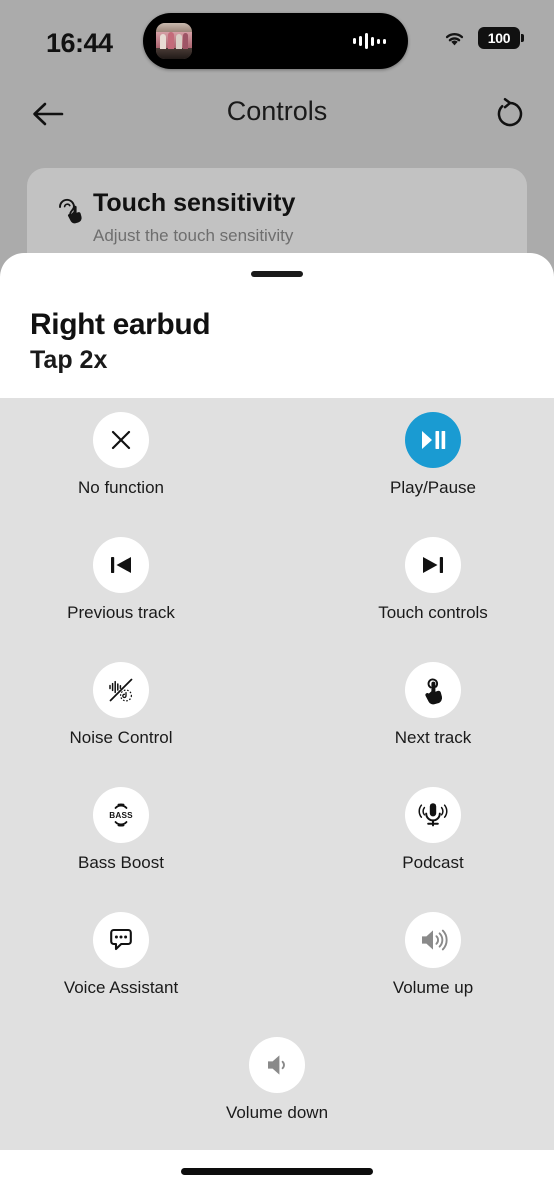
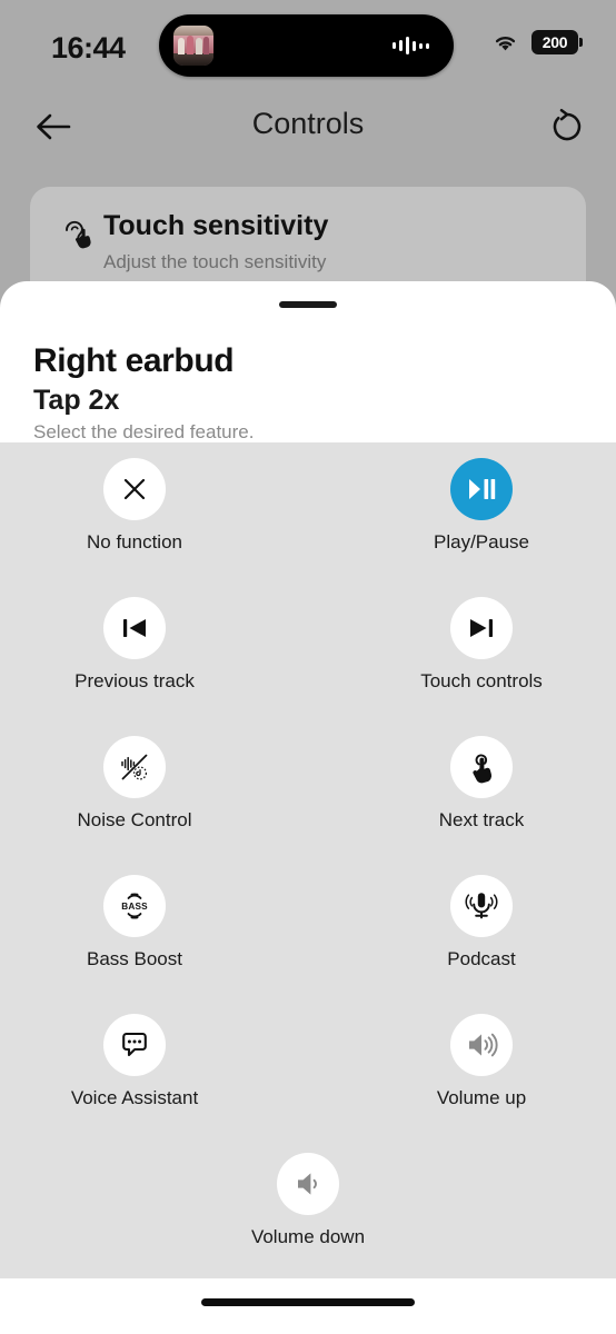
  16:44
- 100
+ 200
  Controls
  Touch sensitivity
  Adjust the touch sensitivity
  Right earbud
  Tap 2x
+ Select the desired feature.
  No function
  Play/Pause
  Previous track
  Touch controls
  Noise Control
  Next track
  BASS
  Bass Boost
  Podcast
  Voice Assistant
  Volume up
  Volume down
